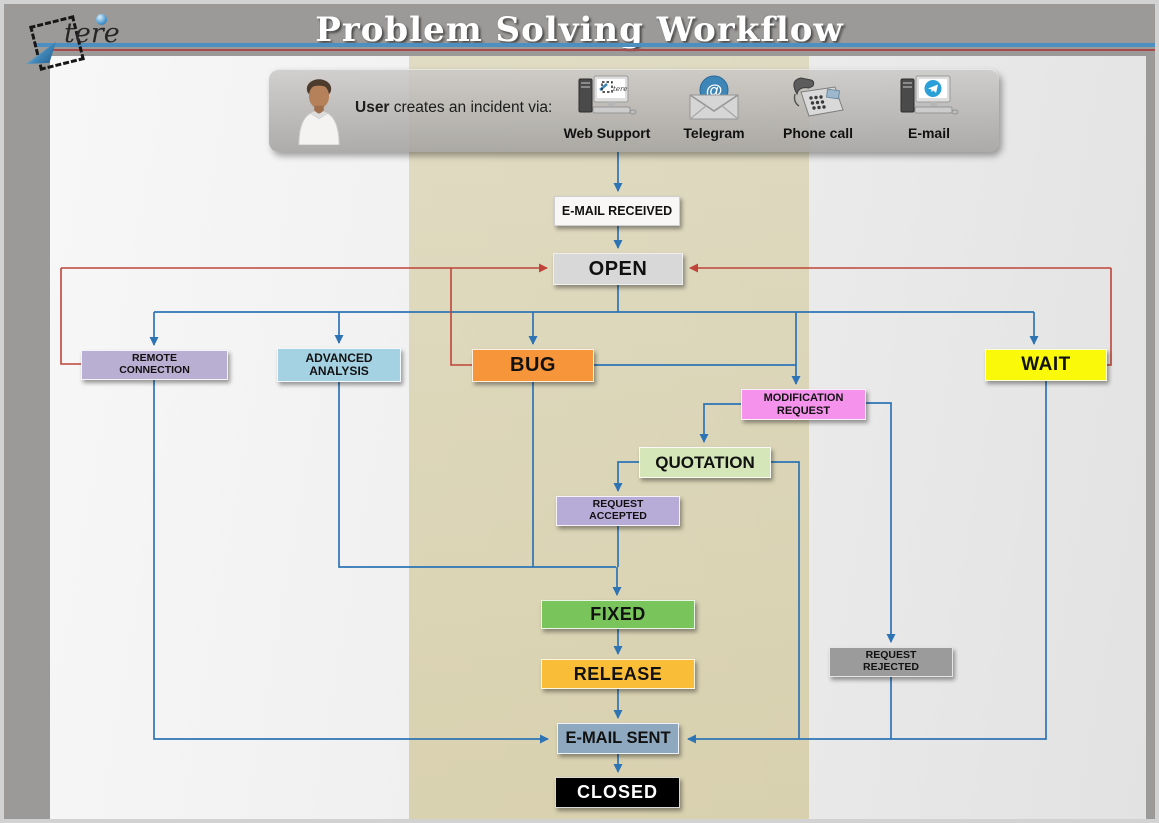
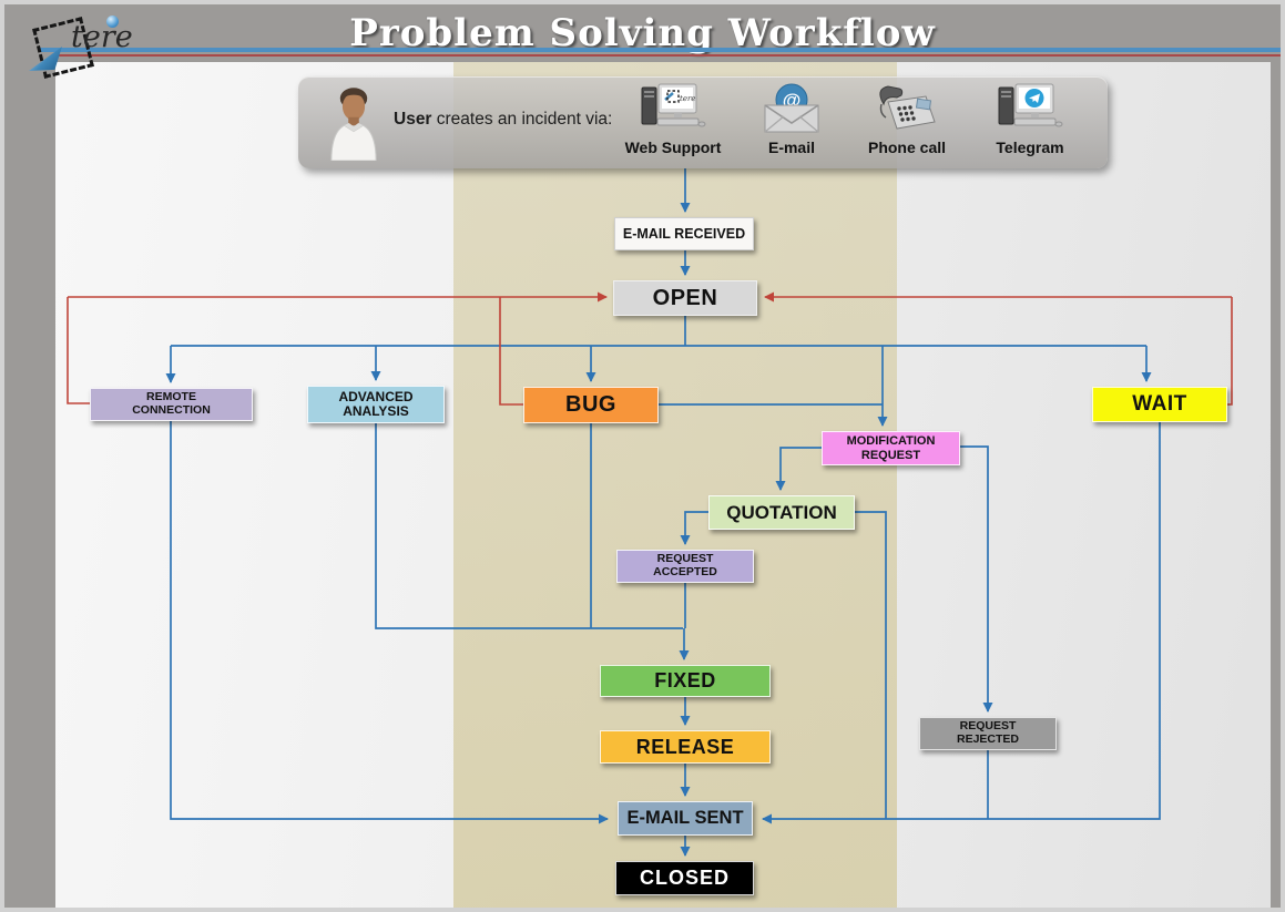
  tere
  Problem Solving Workflow
  User creates an incident via:
  tere
  Web Support
  @
- Telegram
+ E-mail
  Phone call
- E-mail
+ Telegram
  E-MAIL RECEIVED
  OPEN
  REMOTE
  CONNECTION
  ADVANCED
  ANALYSIS
  BUG
  WAIT
  MODIFICATION
  REQUEST
  QUOTATION
  REQUEST
  ACCEPTED
  FIXED
  RELEASE
  REQUEST
  REJECTED
  E-MAIL SENT
  CLOSED
